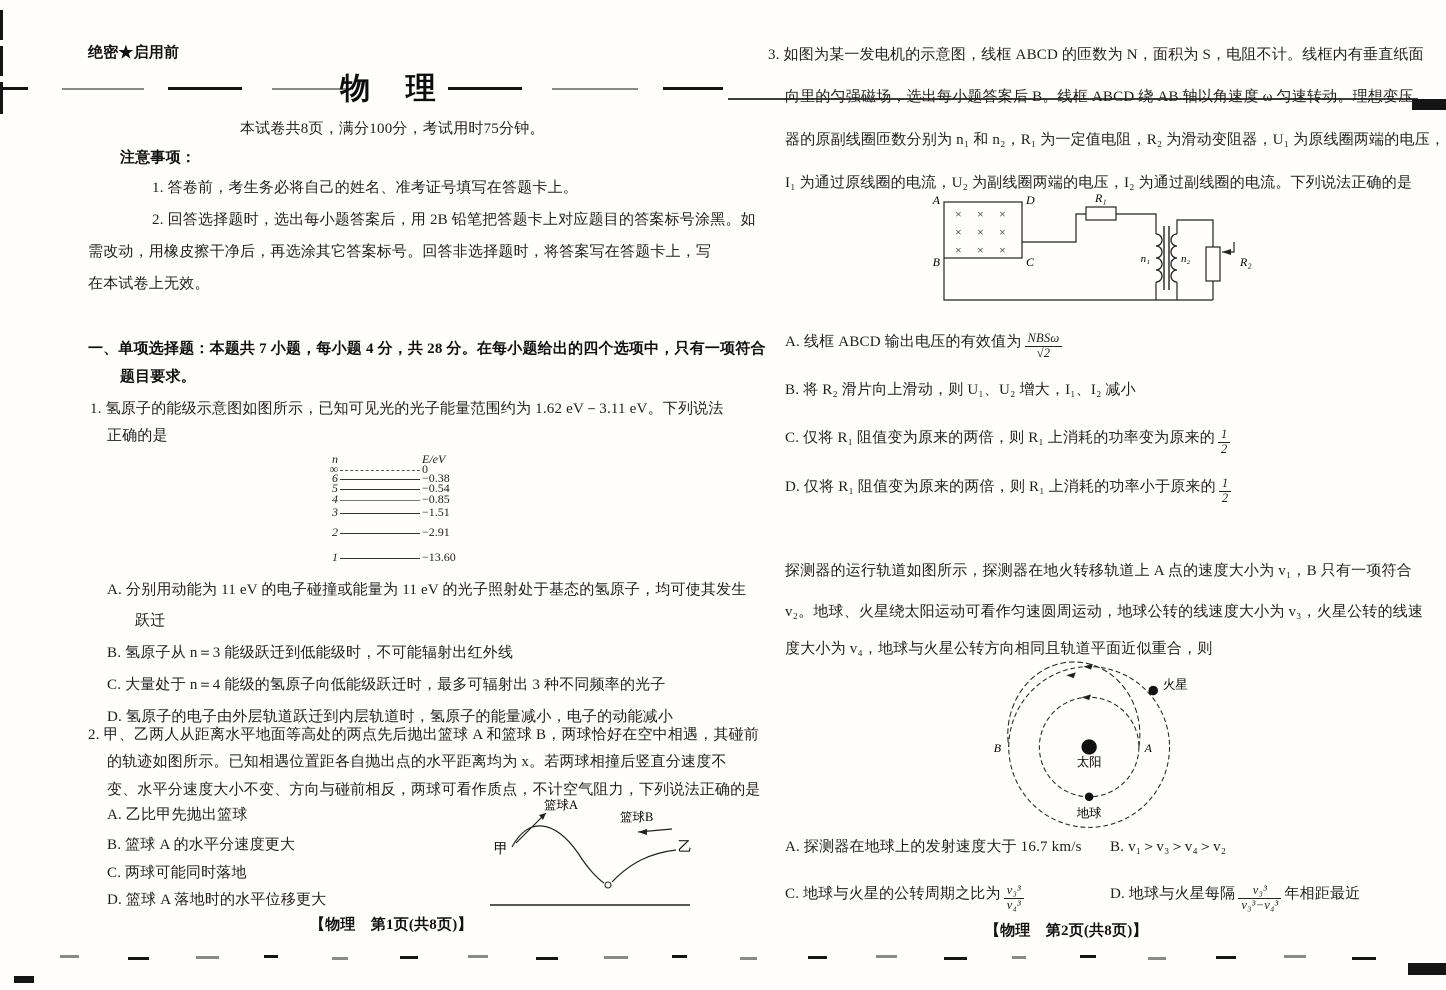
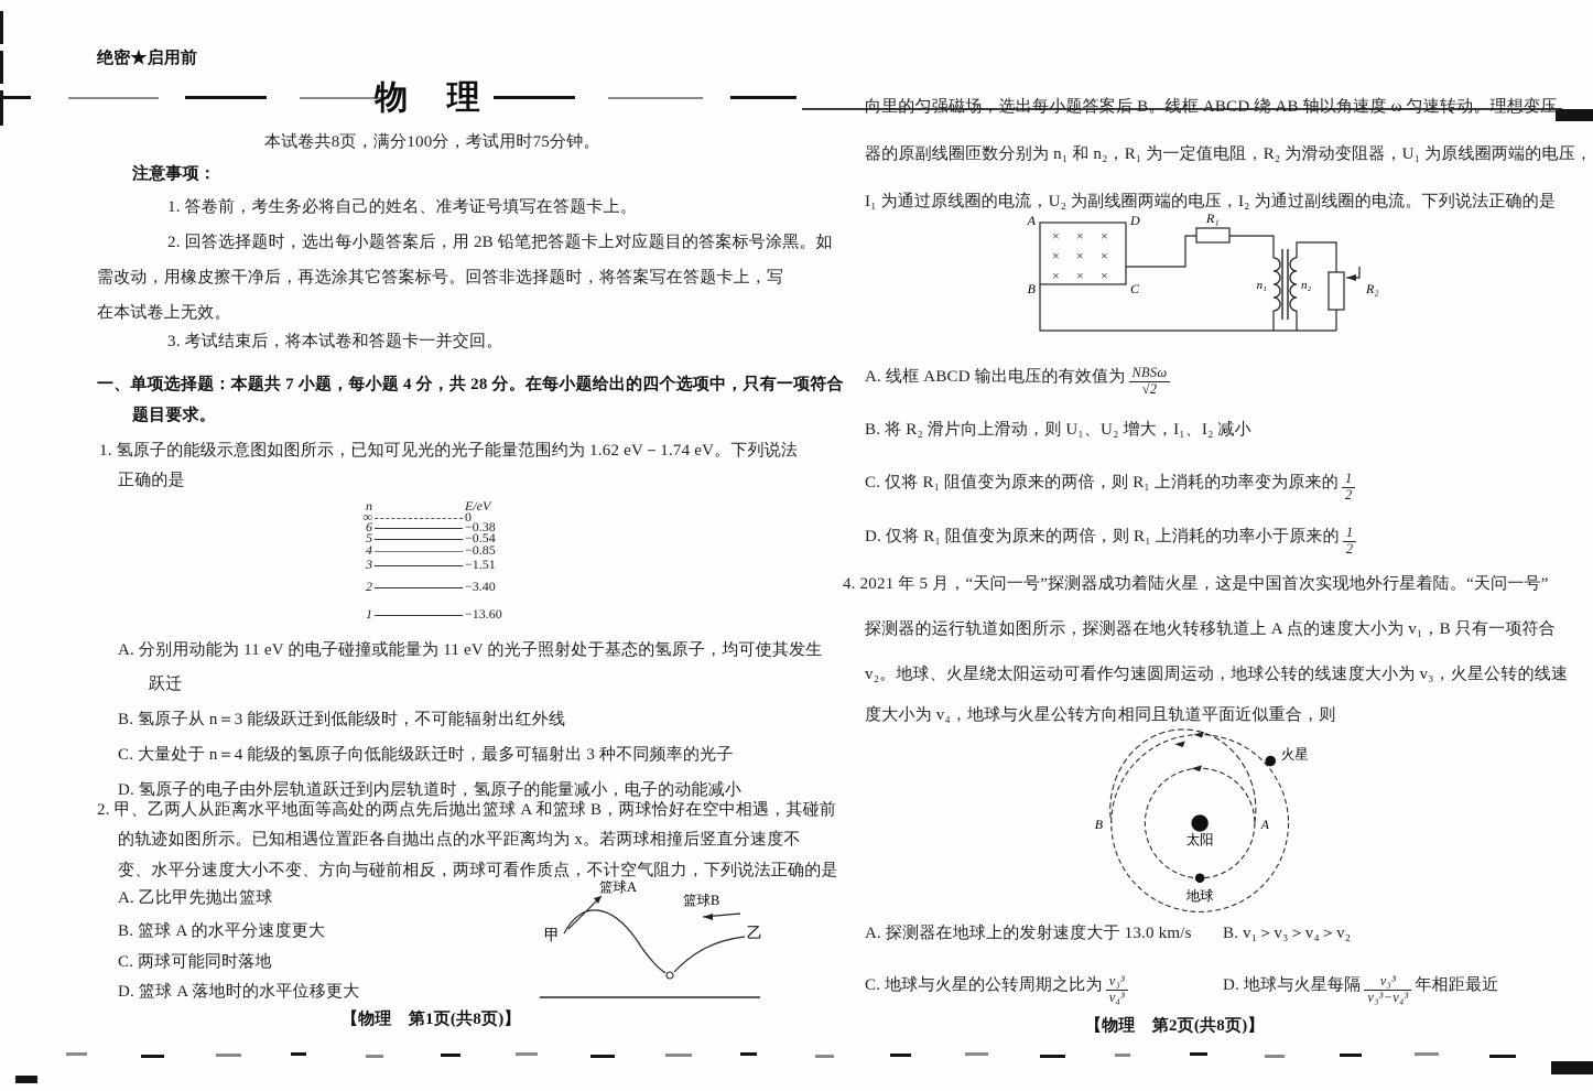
  绝密★启用前
  物 理
  本试卷共8页，满分100分，考试用时75分钟。
  注意事项：
  1. 答卷前，考生务必将自己的姓名、准考证号填写在答题卡上。
  2. 回答选择题时，选出每小题答案后，用 2B 铅笔把答题卡上对应题目的答案标号涂黑。如
  需改动，用橡皮擦干净后，再选涂其它答案标号。回答非选择题时，将答案写在答题卡上，写
  在本试卷上无效。
+ 3. 考试结束后，将本试卷和答题卡一并交回。
  一、单项选择题：本题共 7 小题，每小题 4 分，共 28 分。在每小题给出的四个选项中，只有一项符合
  题目要求。
- 1. 氢原子的能级示意图如图所示，已知可见光的光子能量范围约为 1.62 eV－3.11 eV。下列说法
+ 1. 氢原子的能级示意图如图所示，已知可见光的光子能量范围约为 1.62 eV－1.74 eV。下列说法
  正确的是
  n
  E/eV
  ∞
  0
  6
  −0.38
  5
  −0.54
  4
  −0.85
  3
  −1.51
  2
- −2.91
+ −3.40
  1
  −13.60
  A. 分别用动能为 11 eV 的电子碰撞或能量为 11 eV 的光子照射处于基态的氢原子，均可使其发生
  跃迁
  B. 氢原子从 n＝3 能级跃迁到低能级时，不可能辐射出红外线
  C. 大量处于 n＝4 能级的氢原子向低能级跃迁时，最多可辐射出 3 种不同频率的光子
  D. 氢原子的电子由外层轨道跃迁到内层轨道时，氢原子的能量减小，电子的动能减小
  2. 甲、乙两人从距离水平地面等高处的两点先后抛出篮球 A 和篮球 B，两球恰好在空中相遇，其碰前
  的轨迹如图所示。已知相遇位置距各自抛出点的水平距离均为 x。若两球相撞后竖直分速度不
  变、水平分速度大小不变、方向与碰前相反，两球可看作质点，不计空气阻力，下列说法正确的是
  A. 乙比甲先抛出篮球
  B. 篮球 A 的水平分速度更大
  C. 两球可能同时落地
  D. 篮球 A 落地时的水平位移更大
  甲
  乙
  篮球A
  篮球B
  【物理 第1页(共8页)】
- 3. 如图为某一发电机的示意图，线框 ABCD 的匝数为 N，面积为 S，电阻不计。线框内有垂直纸面
  向里的匀强磁场，选出每小题答案后 B。线框 ABCD 绕 AB 轴以角速度 ω 匀速转动。理想变压
  器的原副线圈匝数分别为 n₁ 和 n₂，R₁ 为一定值电阻，R₂ 为滑动变阻器，U₁ 为原线圈两端的电压，
  I₁ 为通过原线圈的电流，U₂ 为副线圈两端的电压，I₂ 为通过副线圈的电流。下列说法正确的是
  ×
  ×
  ×
  ×
  ×
  ×
  ×
  ×
  ×
  A
  D
  B
  C
  R₁
  n₁
  n₂
  R₂
  A. 线框 ABCD 输出电压的有效值为
  NBSω
  √2
  B. 将 R₂ 滑片向上滑动，则 U₁、U₂ 增大，I₁、I₂ 减小
  C. 仅将 R₁ 阻值变为原来的两倍，则 R₁ 上消耗的功率变为原来的
  1
  2
  D. 仅将 R₁ 阻值变为原来的两倍，则 R₁ 上消耗的功率小于原来的
  1
  2
+ 4. 2021 年 5 月，“天问一号”探测器成功着陆火星，这是中国首次实现地外行星着陆。“天问一号”
  探测器的运行轨道如图所示，探测器在地火转移轨道上 A 点的速度大小为 v₁，B 只有一项符合
  v₂。地球、火星绕太阳运动可看作匀速圆周运动，地球公转的线速度大小为 v₃，火星公转的线速
  度大小为 v₄，地球与火星公转方向相同且轨道平面近似重合，则
  太阳
  地球
  火星
  A
  B
- A. 探测器在地球上的发射速度大于 16.7 km/s
+ A. 探测器在地球上的发射速度大于 13.0 km/s
  B. v₁＞v₃＞v₄＞v₂
  C. 地球与火星的公转周期之比为
  v₃³
  v₄³
  D. 地球与火星每隔
  v₃³
  v₃³−v₄³
  年相距最近
  【物理 第2页(共8页)】
